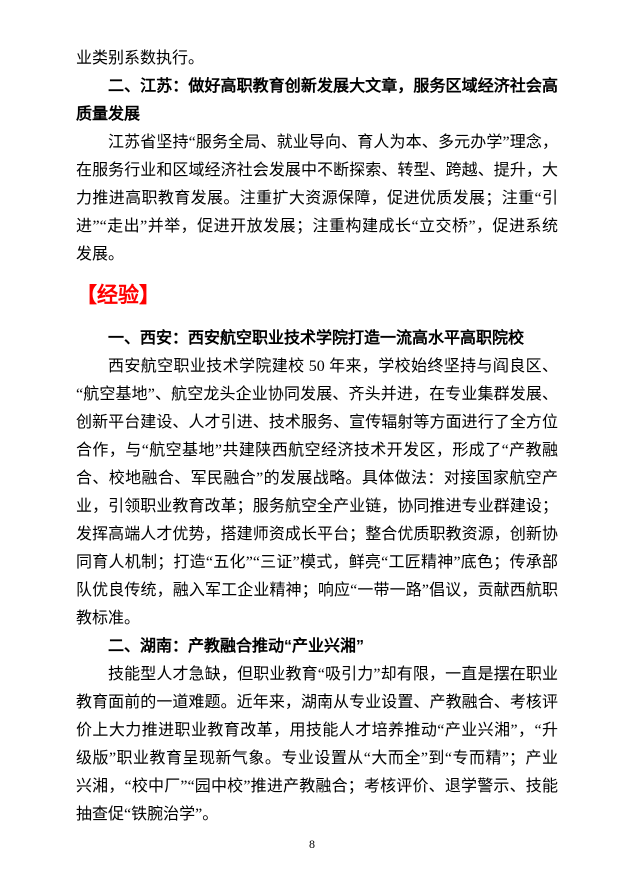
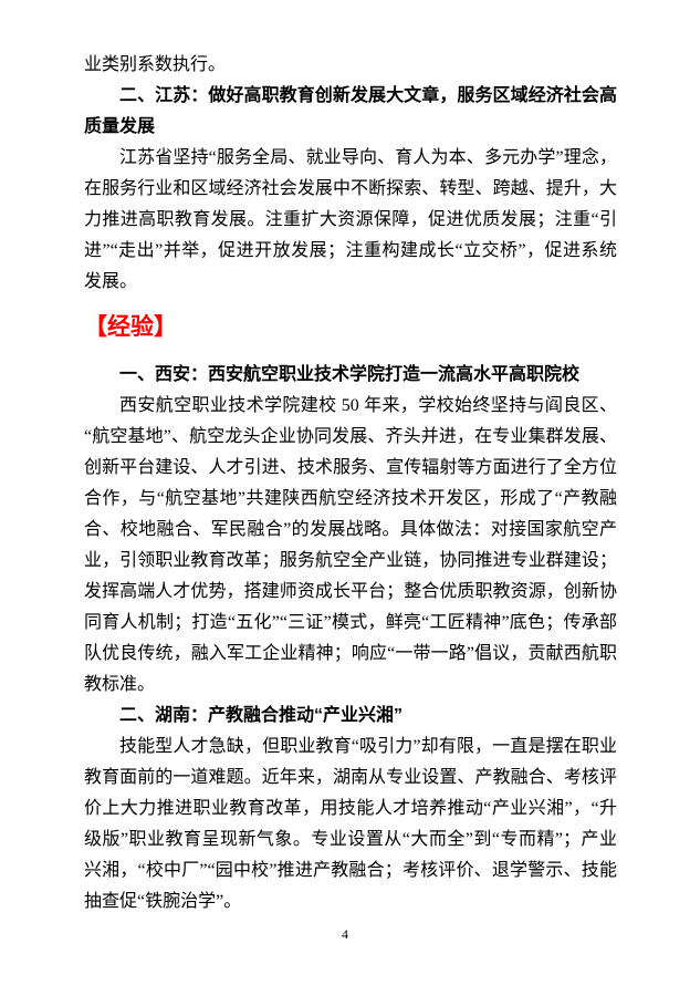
  业类别系数执行。
  二、江苏：做好高职教育创新发展大文章，服务区域经济社会高质量发展
  江苏省坚持“服务全局、就业导向、育人为本、多元办学”理念，在服务行业和区域经济社会发展中不断探索、转型、跨越、提升，大力推进高职教育发展。注重扩大资源保障，促进优质发展；注重“引进”“走出”并举，促进开放发展；注重构建成长“立交桥”，促进系统发展。
  【经验】
  一、西安：西安航空职业技术学院打造一流高水平高职院校
  西安航空职业技术学院建校 50 年来，学校始终坚持与阎良区、“航空基地”、航空龙头企业协同发展、齐头并进，在专业集群发展、创新平台建设、人才引进、技术服务、宣传辐射等方面进行了全方位合作，与“航空基地”共建陕西航空经济技术开发区，形成了“产教融合、校地融合、军民融合”的发展战略。具体做法：对接国家航空产业，引领职业教育改革；服务航空全产业链，协同推进专业群建设；发挥高端人才优势，搭建师资成长平台；整合优质职教资源，创新协同育人机制；打造“五化”“三证”模式，鲜亮“工匠精神”底色；传承部队优良传统，融入军工企业精神；响应“一带一路”倡议，贡献西航职教标准。
  二、湖南：产教融合推动“产业兴湘”
  技能型人才急缺，但职业教育“吸引力”却有限，一直是摆在职业教育面前的一道难题。近年来，湖南从专业设置、产教融合、考核评价上大力推进职业教育改革，用技能人才培养推动“产业兴湘”，“升级版”职业教育呈现新气象。专业设置从“大而全”到“专而精”；产业兴湘，“校中厂”“园中校”推进产教融合；考核评价、退学警示、技能抽查促“铁腕治学”。
- 8
+ 4
